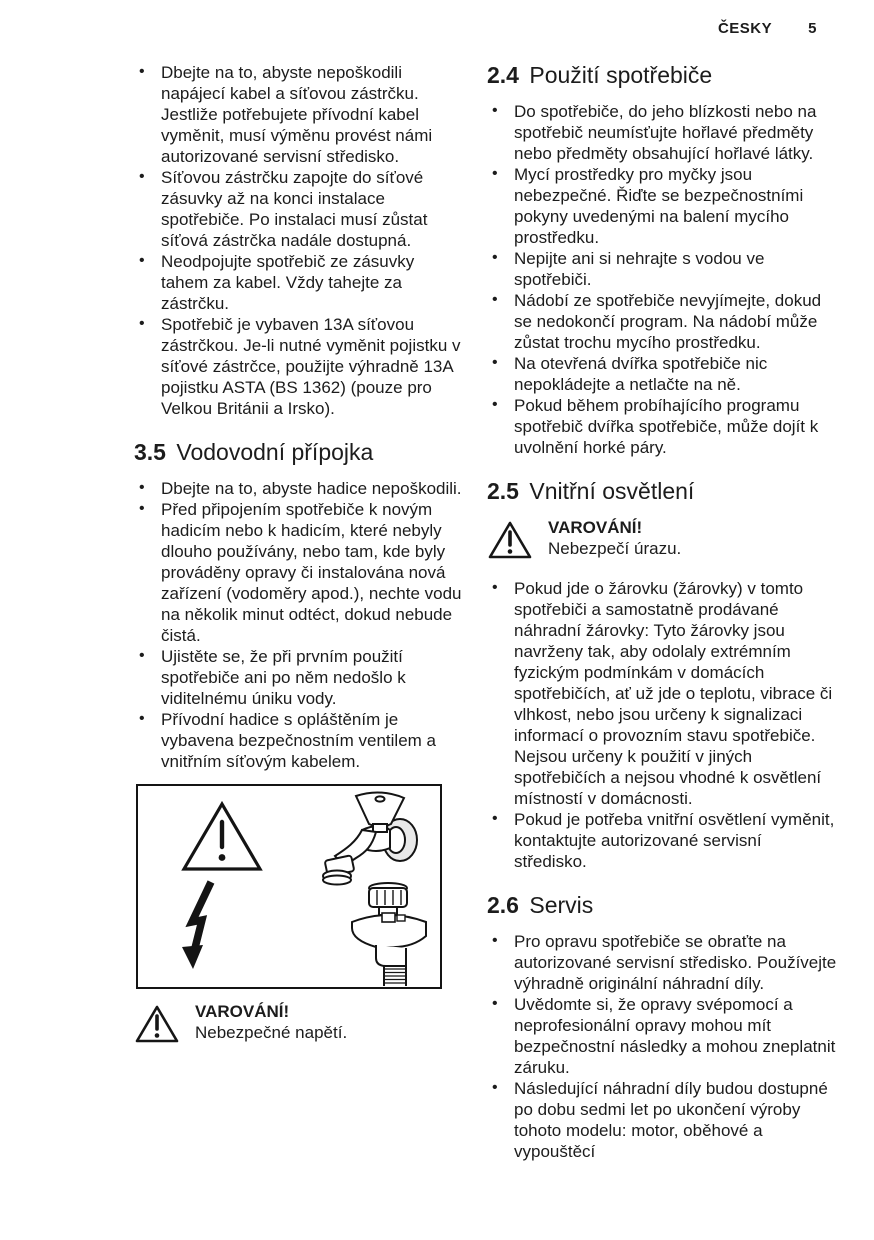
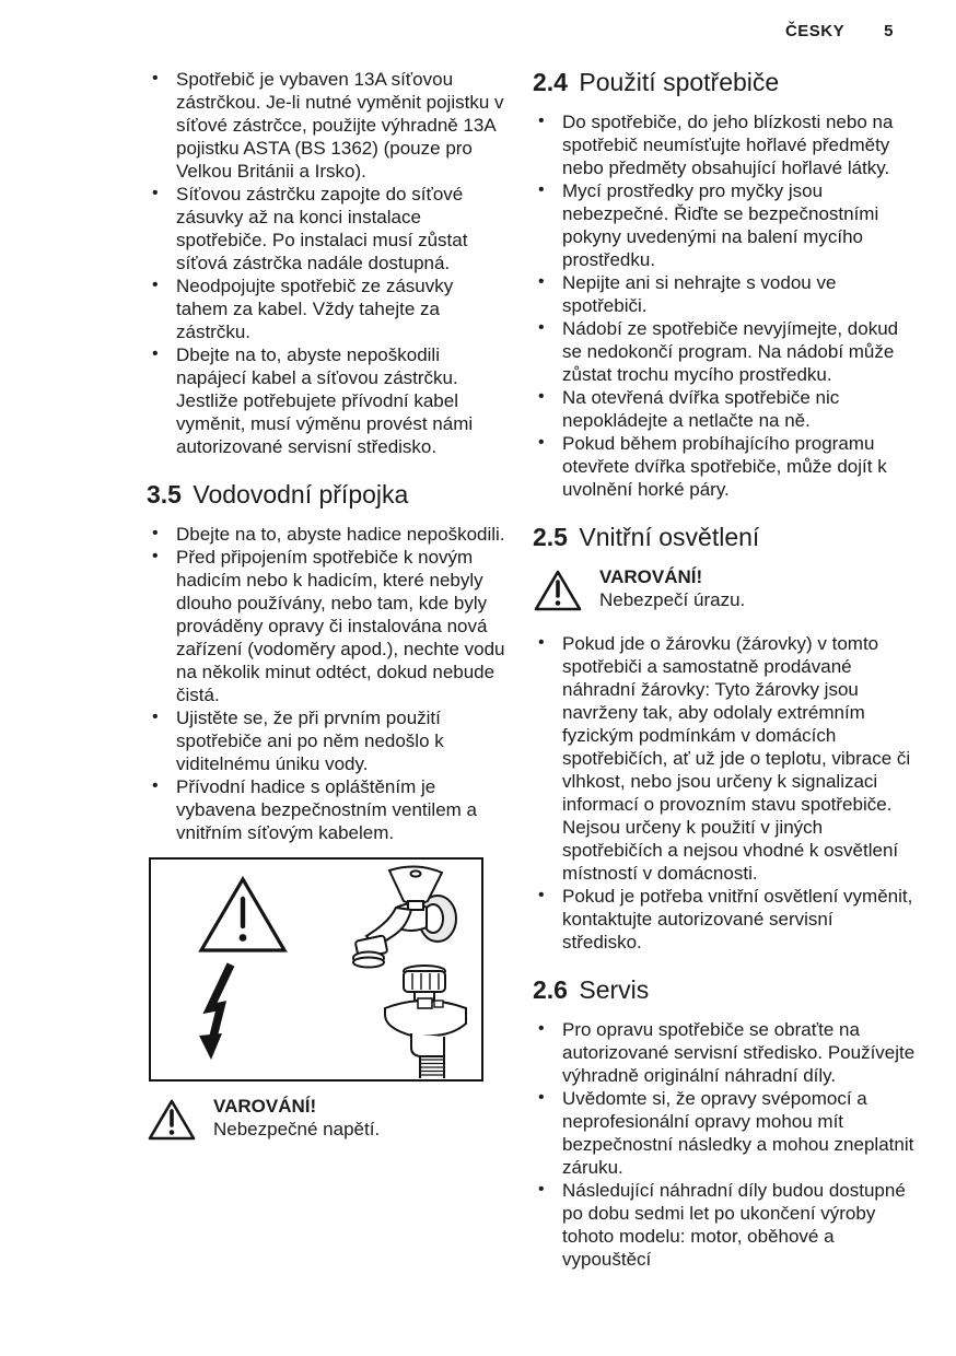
  ČESKY
  5
- Dbejte na to, abyste nepoškodili napájecí kabel a síťovou zástrčku. Jestliže potřebujete přívodní kabel vyměnit, musí výměnu provést námi autorizované servisní středisko.
+ Spotřebič je vybaven 13A síťovou zástrčkou. Je-li nutné vyměnit pojistku v síťové zástrčce, použijte výhradně 13A pojistku ASTA (BS 1362) (pouze pro Velkou Británii a Irsko).
  Síťovou zástrčku zapojte do síťové zásuvky až na konci instalace spotřebiče. Po instalaci musí zůstat síťová zástrčka nadále dostupná.
  Neodpojujte spotřebič ze zásuvky tahem za kabel. Vždy tahejte za zástrčku.
- Spotřebič je vybaven 13A síťovou zástrčkou. Je-li nutné vyměnit pojistku v síťové zástrčce, použijte výhradně 13A pojistku ASTA (BS 1362) (pouze pro Velkou Británii a Irsko).
+ Dbejte na to, abyste nepoškodili napájecí kabel a síťovou zástrčku. Jestliže potřebujete přívodní kabel vyměnit, musí výměnu provést námi autorizované servisní středisko.
  3.5 Vodovodní přípojka
  Dbejte na to, abyste hadice nepoškodili.
  Před připojením spotřebiče k novým hadicím nebo k hadicím, které nebyly dlouho používány, nebo tam, kde byly prováděny opravy či instalována nová zařízení (vodoměry apod.), nechte vodu na několik minut odtéct, dokud nebude čistá.
  Ujistěte se, že při prvním použití spotřebiče ani po něm nedošlo k viditelnému úniku vody.
  Přívodní hadice s opláštěním je vybavena bezpečnostním ventilem a vnitřním síťovým kabelem.
  VAROVÁNÍ!
  Nebezpečné napětí.
  2.4 Použití spotřebiče
  Do spotřebiče, do jeho blízkosti nebo na spotřebič neumísťujte hořlavé předměty nebo předměty obsahující hořlavé látky.
  Mycí prostředky pro myčky jsou nebezpečné. Řiďte se bezpečnostními pokyny uvedenými na balení mycího prostředku.
  Nepijte ani si nehrajte s vodou ve spotřebiči.
  Nádobí ze spotřebiče nevyjímejte, dokud se nedokončí program. Na nádobí může zůstat trochu mycího prostředku.
  Na otevřená dvířka spotřebiče nic nepokládejte a netlačte na ně.
- Pokud během probíhajícího programu spotřebič dvířka spotřebiče, může dojít k uvolnění horké páry.
+ Pokud během probíhajícího programu otevřete dvířka spotřebiče, může dojít k uvolnění horké páry.
  2.5 Vnitřní osvětlení
  VAROVÁNÍ!
  Nebezpečí úrazu.
  Pokud jde o žárovku (žárovky) v tomto spotřebiči a samostatně prodávané náhradní žárovky: Tyto žárovky jsou navrženy tak, aby odolaly extrémním fyzickým podmínkám v domácích spotřebičích, ať už jde o teplotu, vibrace či vlhkost, nebo jsou určeny k signalizaci informací o provozním stavu spotřebiče. Nejsou určeny k použití v jiných spotřebičích a nejsou vhodné k osvětlení místností v domácnosti.
  Pokud je potřeba vnitřní osvětlení vyměnit, kontaktujte autorizované servisní středisko.
  2.6 Servis
  Pro opravu spotřebiče se obraťte na autorizované servisní středisko. Používejte výhradně originální náhradní díly.
  Uvědomte si, že opravy svépomocí a neprofesionální opravy mohou mít bezpečnostní následky a mohou zneplatnit záruku.
  Následující náhradní díly budou dostupné po dobu sedmi let po ukončení výroby tohoto modelu: motor, oběhové a vypouštěcí
